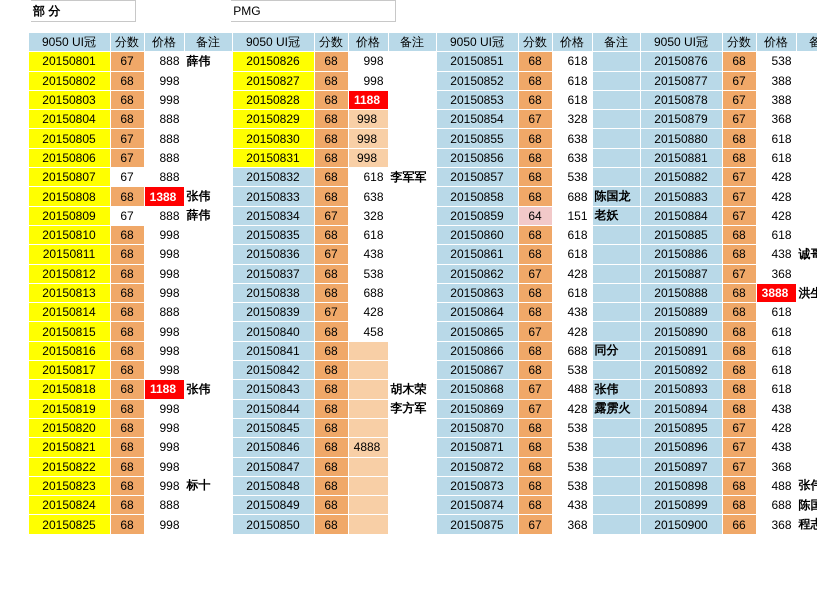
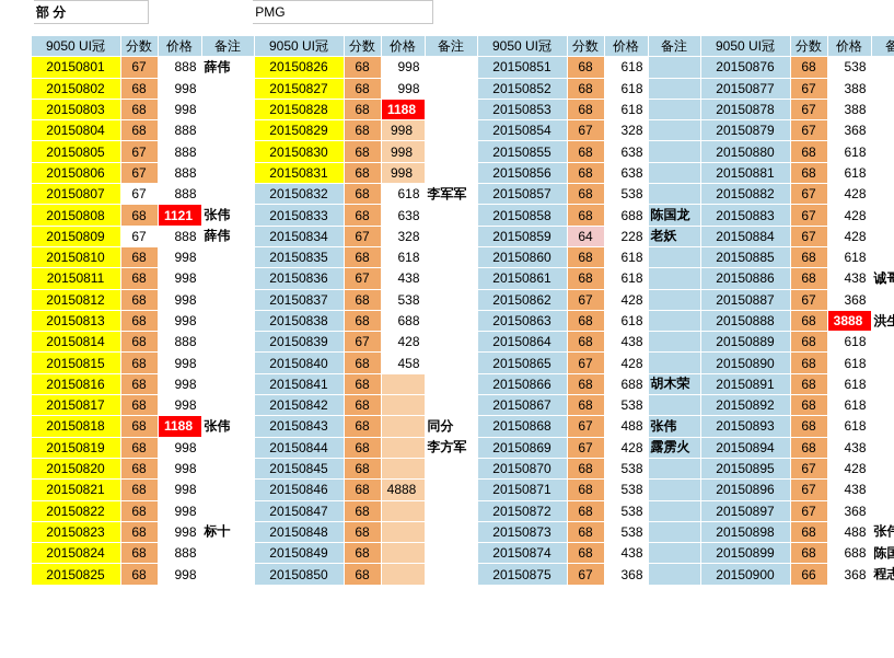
  	部 分			PMG
  	9050 UI冠	分数	价格	备注	9050 UI冠	分数	价格	备注	9050 UI冠	分数	价格	备注	9050 UI冠	分数	价格	备
  	20150801	67	888	薛伟	20150826	68	998		20150851	68	618		20150876	68	538
  	20150802	68	998		20150827	68	998		20150852	68	618		20150877	67	388
  	20150803	68	998		20150828	68	1188		20150853	68	618		20150878	67	388
  	20150804	68	888		20150829	68	998		20150854	67	328		20150879	67	368
  	20150805	67	888		20150830	68	998		20150855	68	638		20150880	68	618
  	20150806	67	888		20150831	68	998		20150856	68	638		20150881	68	618
  	20150807	67	888		20150832	68	618	李军军	20150857	68	538		20150882	67	428
- 	20150808	68	1388	张伟	20150833	68	638		20150858	68	688	陈国龙	20150883	67	428
+ 	20150808	68	1121	张伟	20150833	68	638		20150858	68	688	陈国龙	20150883	67	428
- 	20150809	67	888	薛伟	20150834	67	328		20150859	64	151	老妖	20150884	67	428
+ 	20150809	67	888	薛伟	20150834	67	328		20150859	64	228	老妖	20150884	67	428
  	20150810	68	998		20150835	68	618		20150860	68	618		20150885	68	618
  	20150811	68	998		20150836	67	438		20150861	68	618		20150886	68	438	诚
  	20150812	68	998		20150837	68	538		20150862	67	428		20150887	67	368
  	20150813	68	998		20150838	68	688		20150863	68	618		20150888	68	3888	洪
  	20150814	68	888		20150839	67	428		20150864	68	438		20150889	68	618
  	20150815	68	998		20150840	68	458		20150865	67	428		20150890	68	618
- 	20150816	68	998		20150841	68			20150866	68	688	同分	20150891	68	618
+ 	20150816	68	998		20150841	68			20150866	68	688	胡木荣	20150891	68	618
  	20150817	68	998		20150842	68			20150867	68	538		20150892	68	618
- 	20150818	68	1188	张伟	20150843	68		胡木荣	20150868	67	488	张伟	20150893	68	618
+ 	20150818	68	1188	张伟	20150843	68		同分	20150868	67	488	张伟	20150893	68	618
  	20150819	68	998		20150844	68		李方军	20150869	67	428	露雳火	20150894	68	438
  	20150820	68	998		20150845	68			20150870	68	538		20150895	67	428
  	20150821	68	998		20150846	68	4888		20150871	68	538		20150896	67	438
  	20150822	68	998		20150847	68			20150872	68	538		20150897	67	368
  	20150823	68	998	标十	20150848	68			20150873	68	538		20150898	68	488	张
  	20150824	68	888		20150849	68			20150874	68	438		20150899	68	688	陈
  	20150825	68	998		20150850	68			20150875	67	368		20150900	66	368	程
